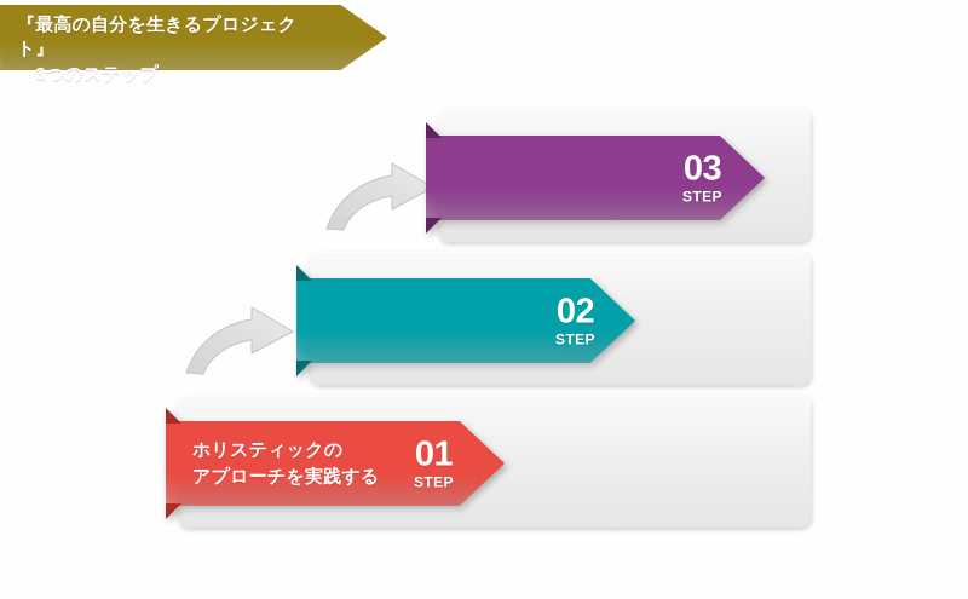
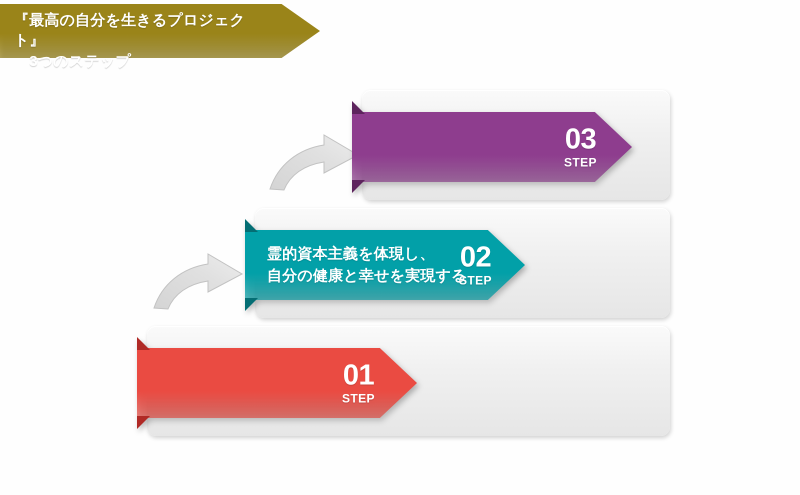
  『最高の自分を生きるプロジェクト』
  3つのステップ
  03
  STEP
+ 霊的資本主義を体現し、
+ 自分の健康と幸せを実現する
  02
  STEP
- ホリスティックの
- アプローチを実践する
  01
  STEP
